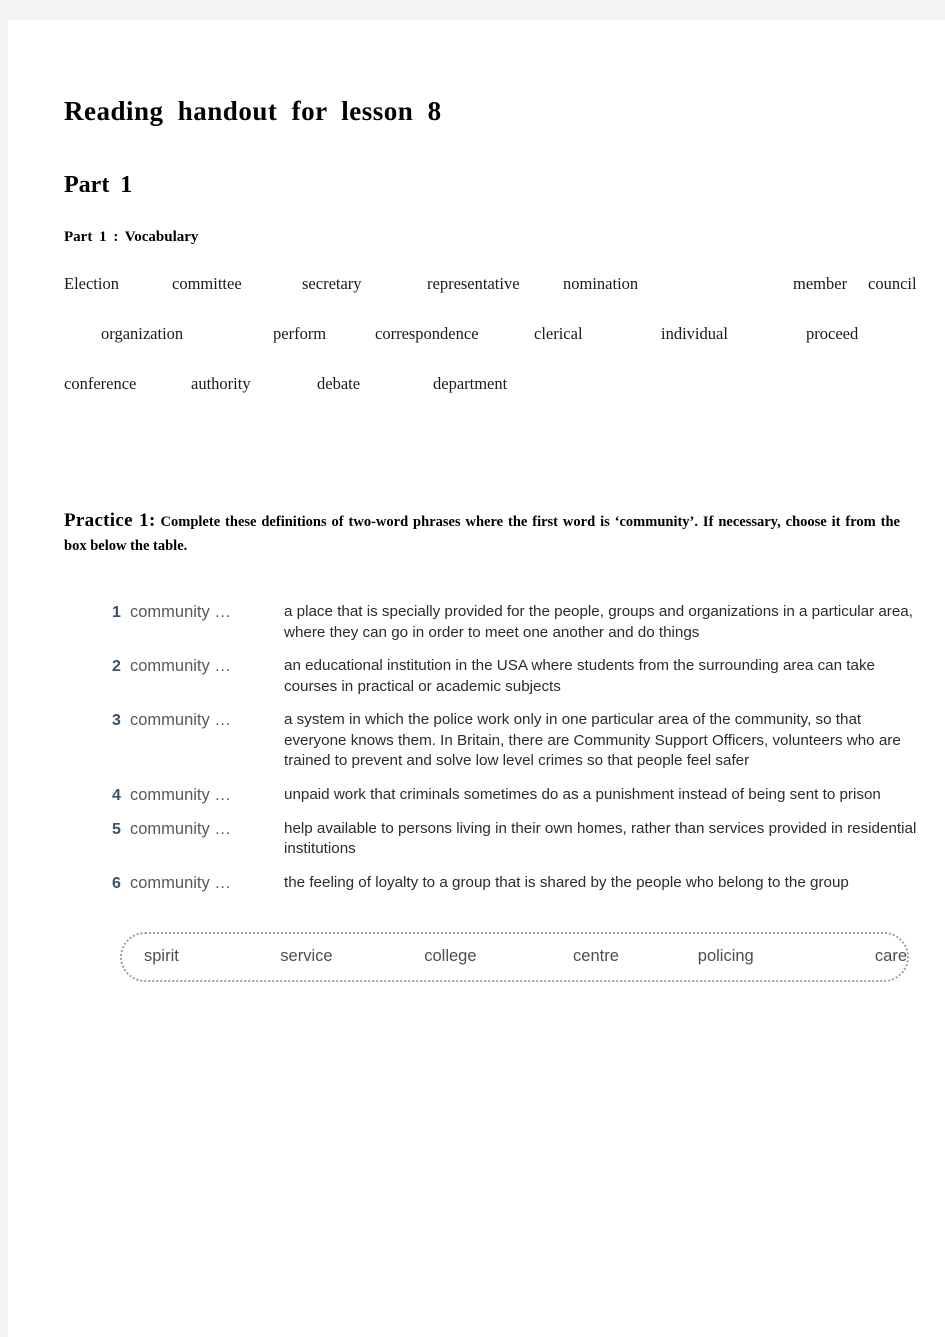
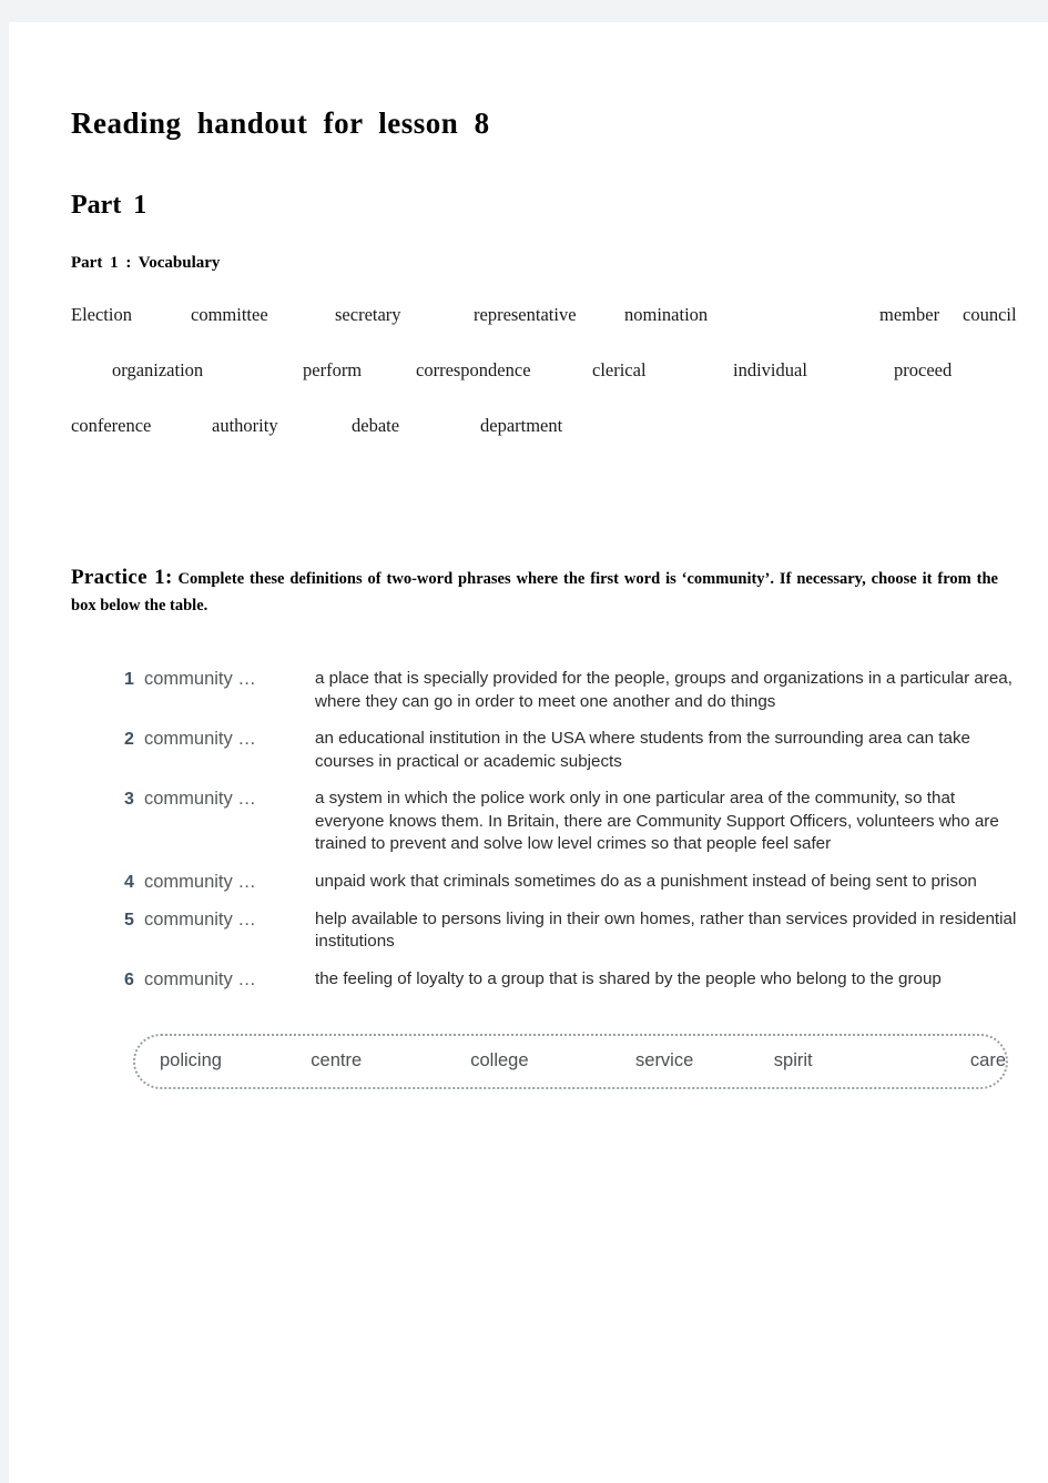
  Reading handout for lesson 8
  Part 1
  Part 1 : Vocabulary
  Election
  committee
  secretary
  representative
  nomination
  member
  council
  organization
  perform
  correspondence
  clerical
  individual
  proceed
  conference
  authority
  debate
  department
  Practice 1: Complete these definitions of two-word phrases where the first word is ‘community’. If necessary, choose it from the box below the table.
  1
  community …
  a place that is specially provided for the people, groups and organizations in a particular area, where they can go in order to meet one another and do things
  2
  community …
  an educational institution in the USA where students from the surrounding area can take courses in practical or academic subjects
  3
  community …
  a system in which the police work only in one particular area of the community, so that everyone knows them. In Britain, there are Community Support Officers, volunteers who are trained to prevent and solve low level crimes so that people feel safer
  4
  community …
  unpaid work that criminals sometimes do as a punishment instead of being sent to prison
  5
  community …
  help available to persons living in their own homes, rather than services provided in residential institutions
  6
  community …
  the feeling of loyalty to a group that is shared by the people who belong to the group
- spirit
+ policing
- service
+ centre
  college
- centre
+ service
- policing
+ spirit
  care
